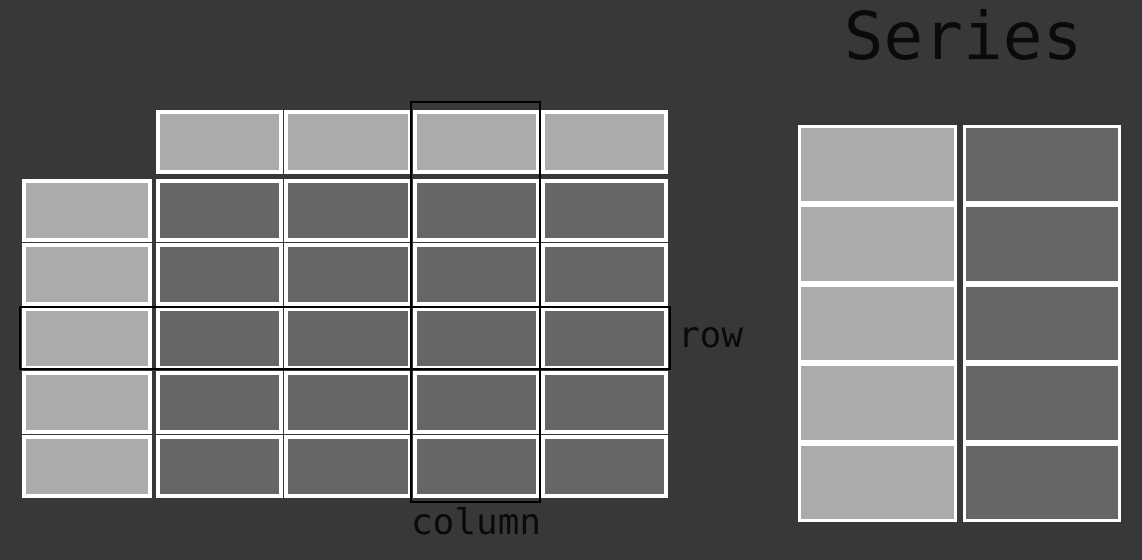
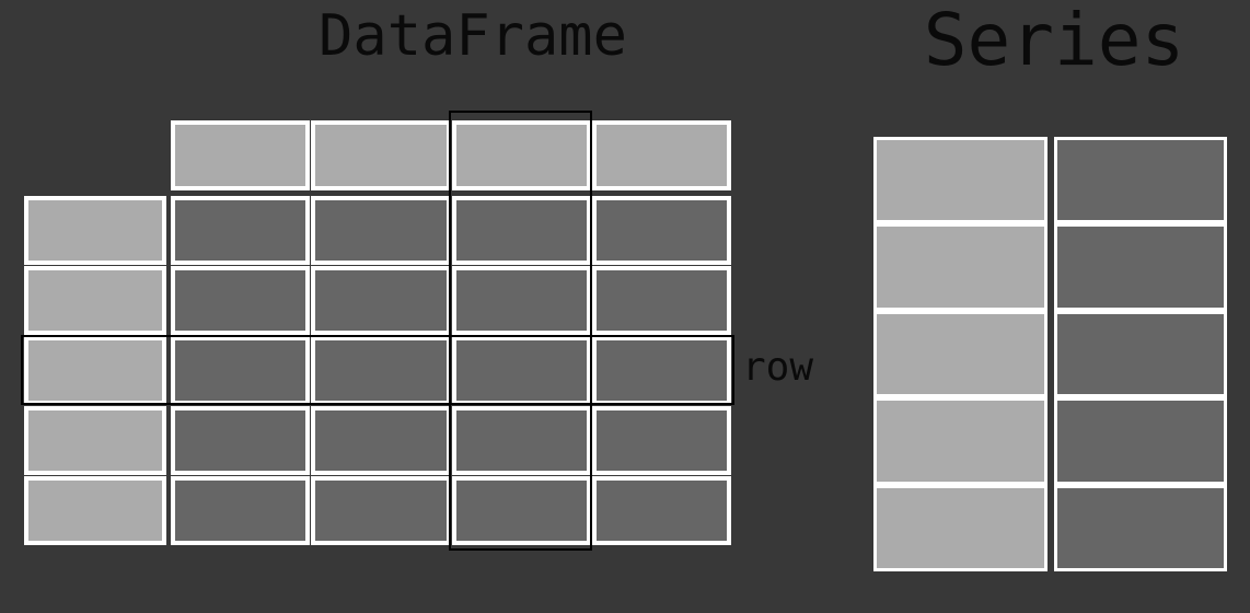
+ DataFrame
  Series
  row
- column
